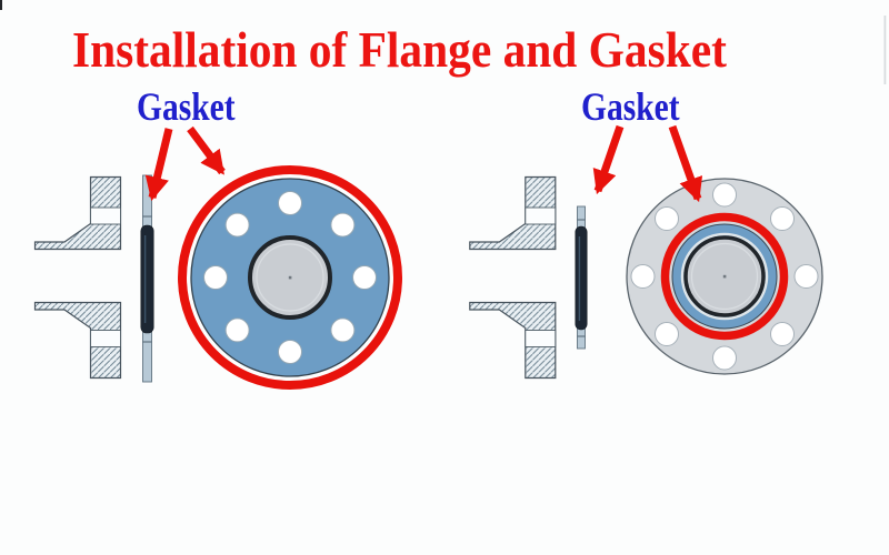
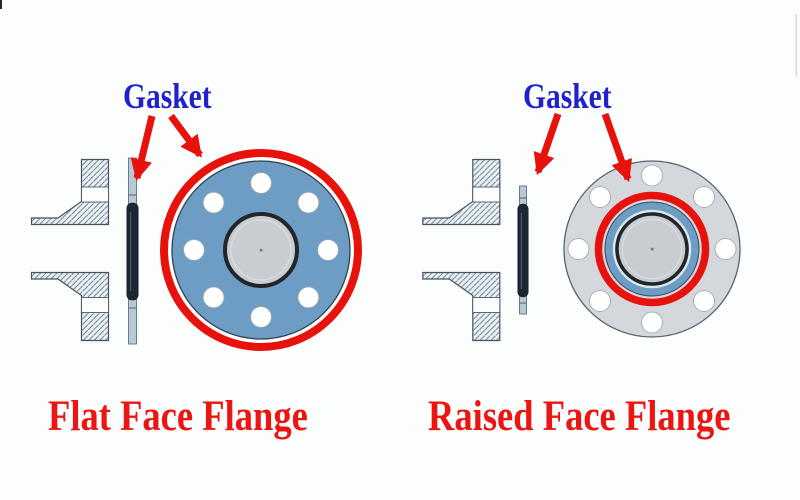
- Installation of Flange and Gasket
  Gasket
  Gasket
+ Flat Face Flange
+ Raised Face Flange
